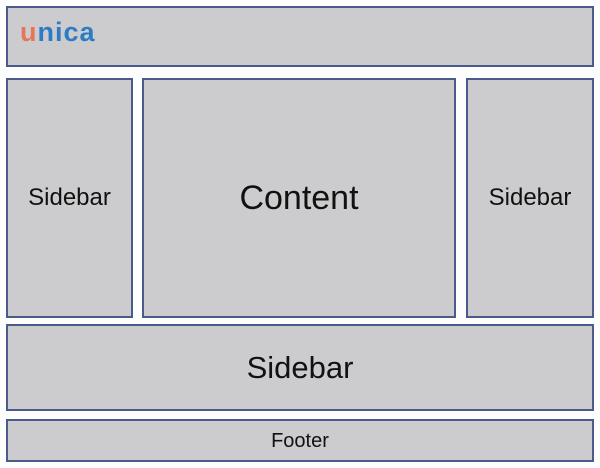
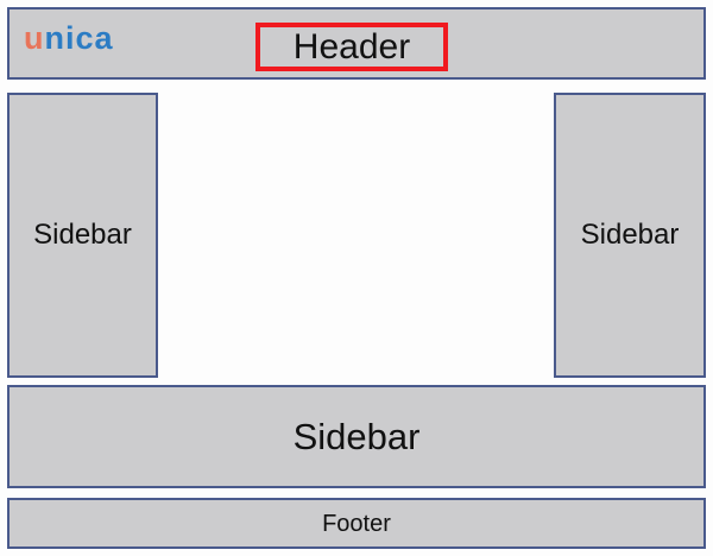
  unica
+ Header
  Sidebar
- Content
  Sidebar
  Sidebar
  Footer
